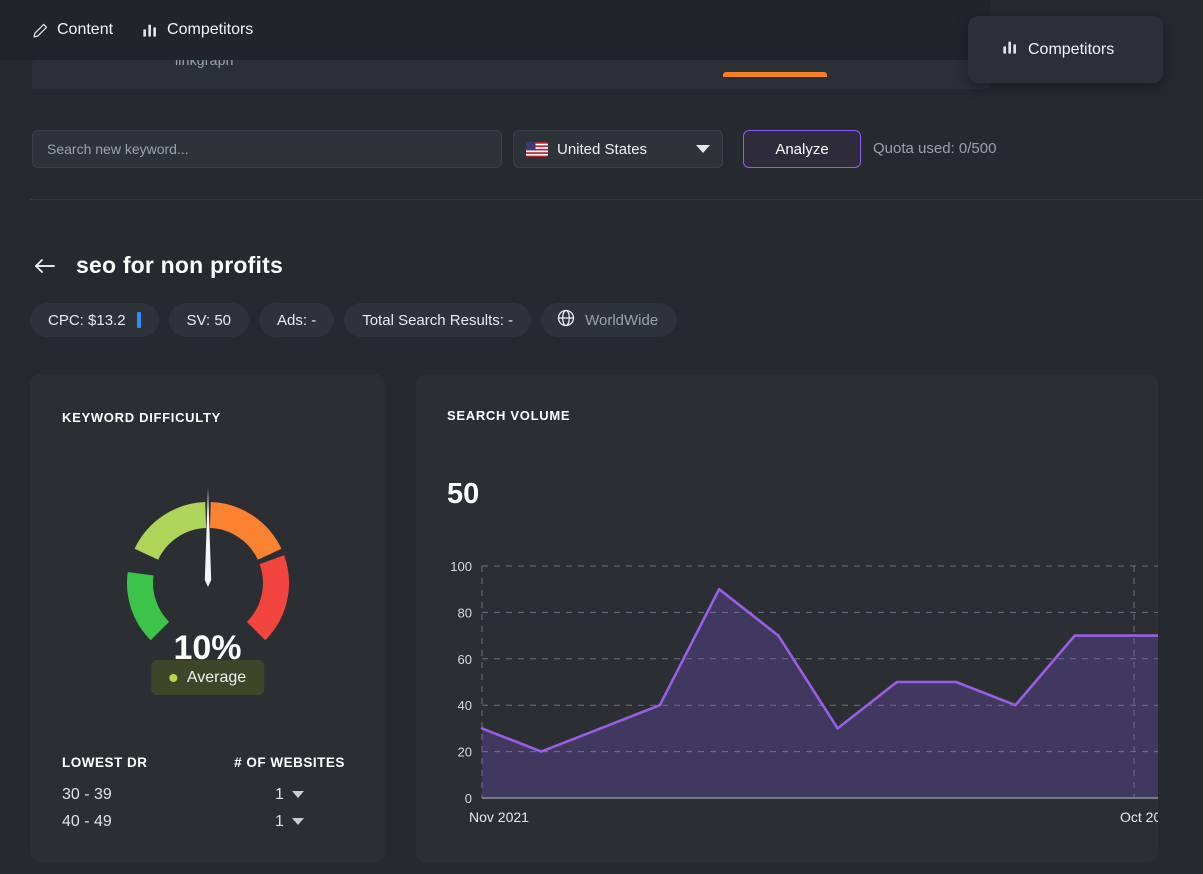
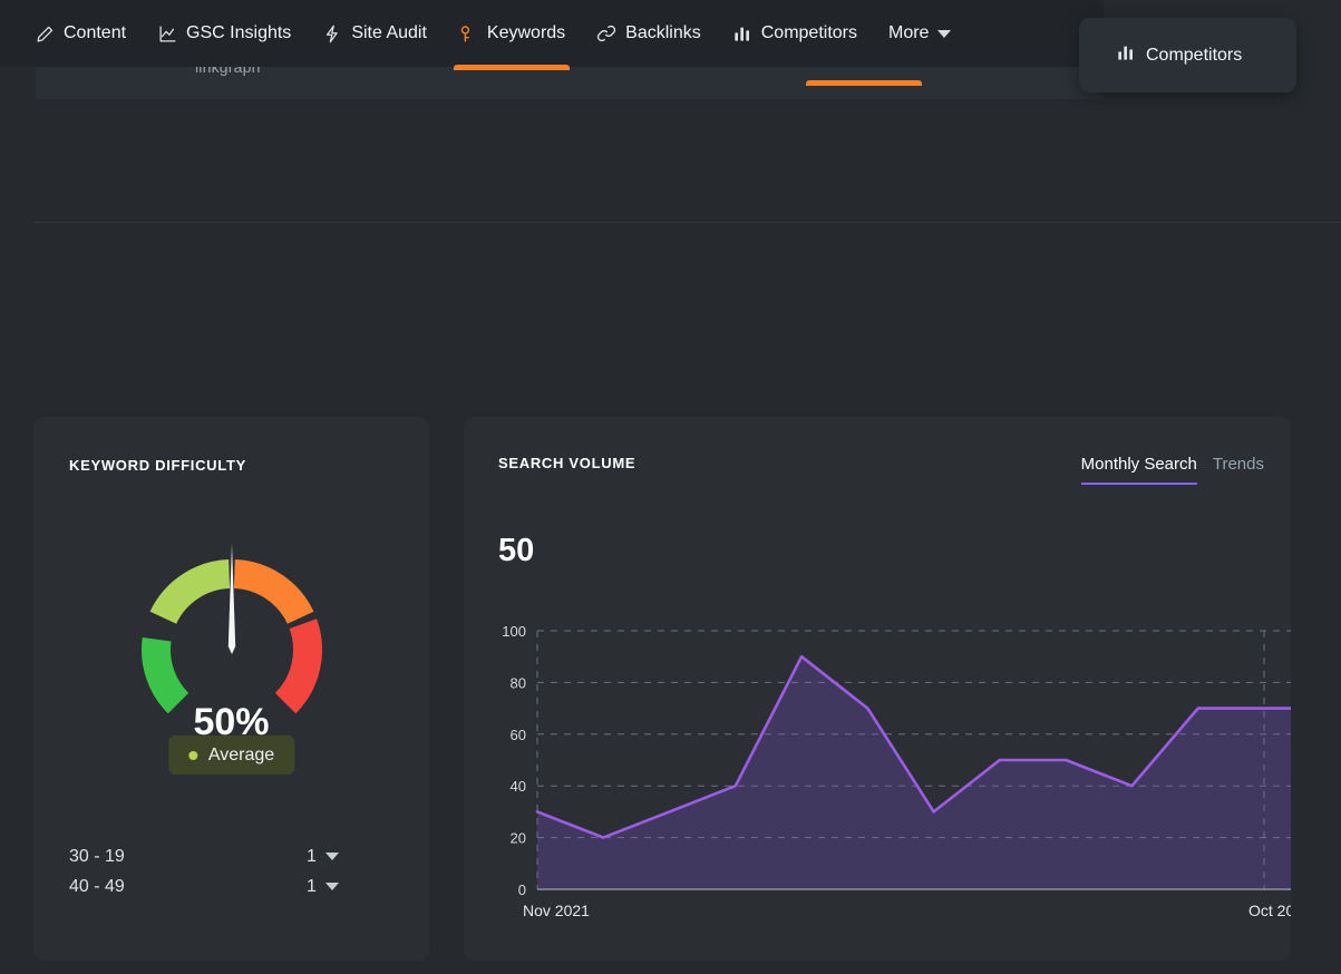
  linkgraph
  Content
+ GSC Insights
+ Site Audit
+ Keywords
+ Backlinks
  Competitors
+ More
  Competitors
- Search new keyword...
- United States
- Analyze
- Quota used: 0/500
- seo for non profits
- CPC: $13.2
- SV: 50
- Ads: -
- Total Search Results: -
- WorldWide
  KEYWORD DIFFICULTY
- 10%
+ 50%
  Average
- LOWEST DR
- # OF WEBSITES
- 30 - 39
+ 30 - 19
  1
  40 - 49
  1
  SEARCH VOLUME
+ Monthly Search
+ Trends
  50
  0
  20
  40
  60
  80
  100
  Nov 2021
  Oct 20
